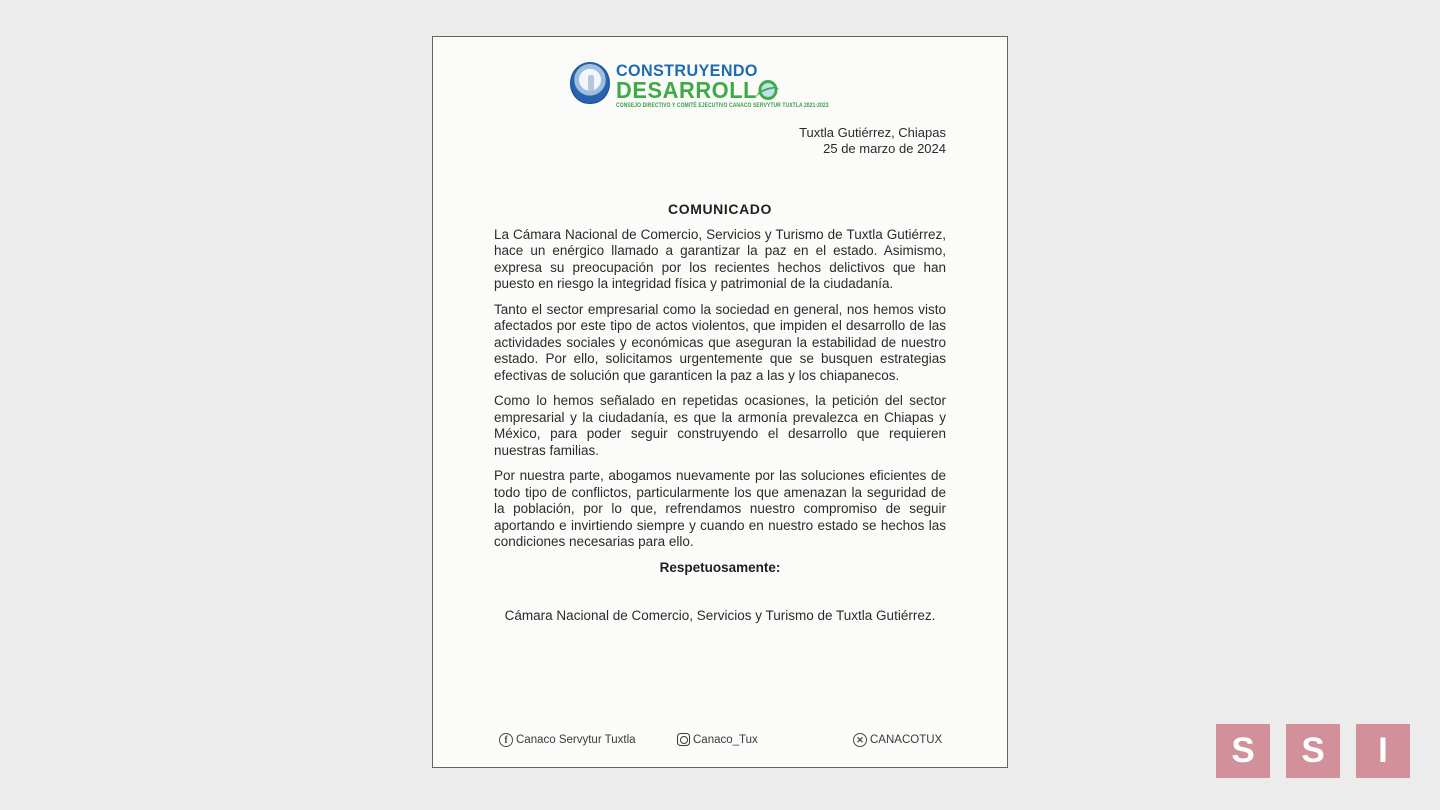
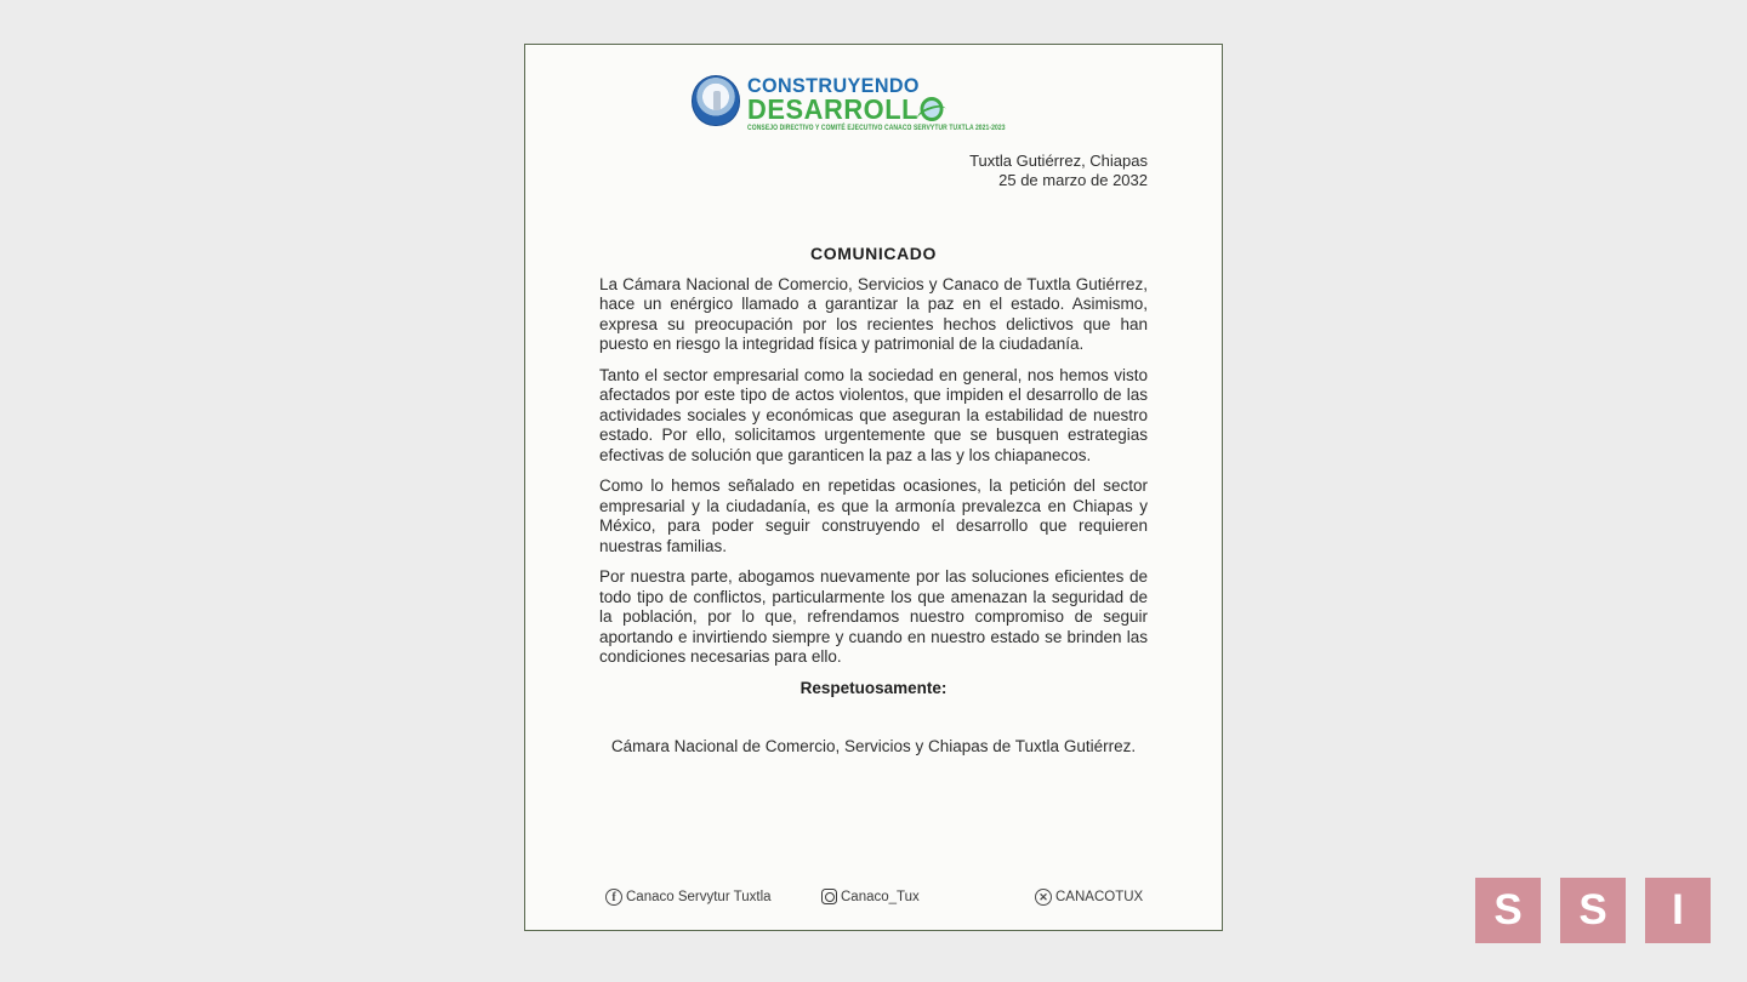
  CONSTRUYENDO
  DESARROLL
  Tuxtla Gutiérrez, Chiapas
- 25 de marzo de 2024
+ 25 de marzo de 2032
  COMUNICADO
- La Cámara Nacional de Comercio, Servicios y Turismo de Tuxtla Gutiérrez, hace un enérgico llamado a garantizar la paz en el estado. Asimismo, expresa su preocupación por los recientes hechos delictivos que han puesto en riesgo la integridad física y patrimonial de la ciudadanía.
+ La Cámara Nacional de Comercio, Servicios y Canaco de Tuxtla Gutiérrez, hace un enérgico llamado a garantizar la paz en el estado. Asimismo, expresa su preocupación por los recientes hechos delictivos que han puesto en riesgo la integridad física y patrimonial de la ciudadanía.
  Tanto el sector empresarial como la sociedad en general, nos hemos visto afectados por este tipo de actos violentos, que impiden el desarrollo de las actividades sociales y económicas que aseguran la estabilidad de nuestro estado. Por ello, solicitamos urgentemente que se busquen estrategias efectivas de solución que garanticen la paz a las y los chiapanecos.
  Como lo hemos señalado en repetidas ocasiones, la petición del sector empresarial y la ciudadanía, es que la armonía prevalezca en Chiapas y México, para poder seguir construyendo el desarrollo que requieren nuestras familias.
- Por nuestra parte, abogamos nuevamente por las soluciones eficientes de todo tipo de conflictos, particularmente los que amenazan la seguridad de la población, por lo que, refrendamos nuestro compromiso de seguir aportando e invirtiendo siempre y cuando en nuestro estado se hechos las condiciones necesarias para ello.
+ Por nuestra parte, abogamos nuevamente por las soluciones eficientes de todo tipo de conflictos, particularmente los que amenazan la seguridad de la población, por lo que, refrendamos nuestro compromiso de seguir aportando e invirtiendo siempre y cuando en nuestro estado se brinden las condiciones necesarias para ello.
  Respetuosamente:
- Cámara Nacional de Comercio, Servicios y Turismo de Tuxtla Gutiérrez.
+ Cámara Nacional de Comercio, Servicios y Chiapas de Tuxtla Gutiérrez.
  f
  Canaco Servytur Tuxtla
  Canaco_Tux
  ✕
  CANACOTUX
  S
  S
  I
